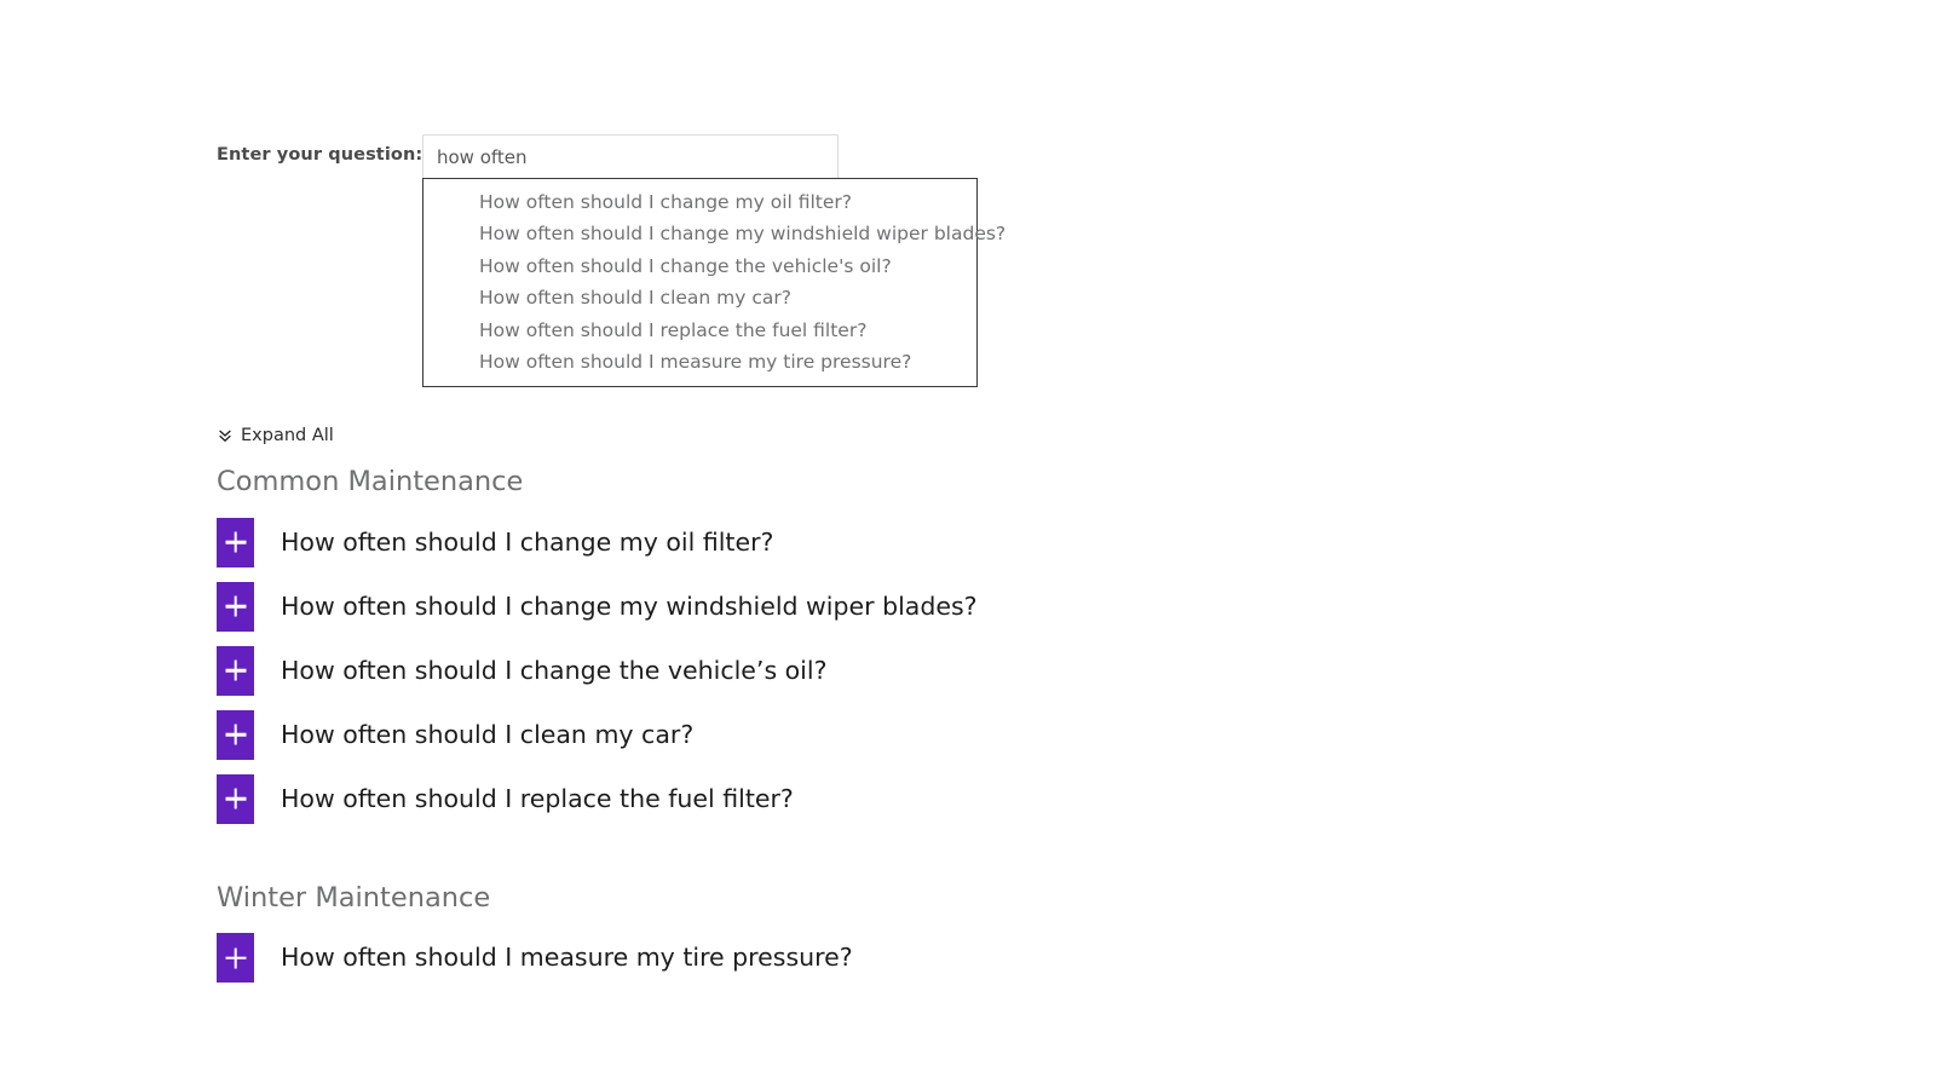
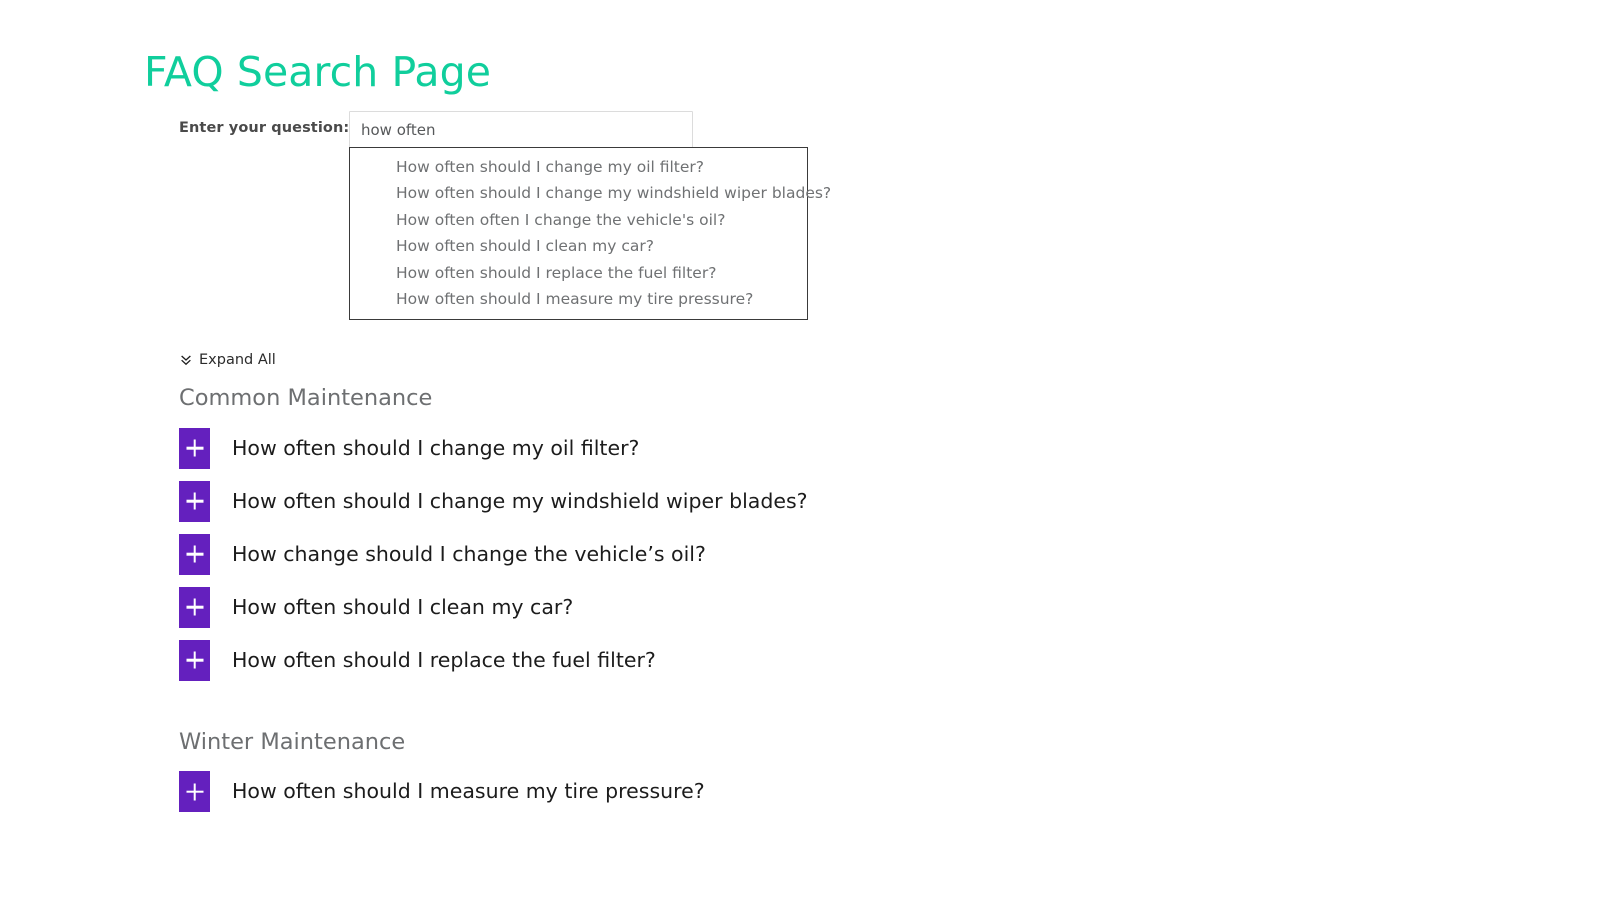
+ FAQ Search Page
  Enter your question:
  how often
  How often should I change my oil filter?
  How often should I change my windshield wiper blades?
- How often should I change the vehicle's oil?
+ How often often I change the vehicle's oil?
  How often should I clean my car?
  How often should I replace the fuel filter?
  How often should I measure my tire pressure?
  Expand All
  Common Maintenance
  How often should I change my oil filter?
  How often should I change my windshield wiper blades?
- How often should I change the vehicle’s oil?
+ How change should I change the vehicle’s oil?
  How often should I clean my car?
  How often should I replace the fuel filter?
  Winter Maintenance
  How often should I measure my tire pressure?
